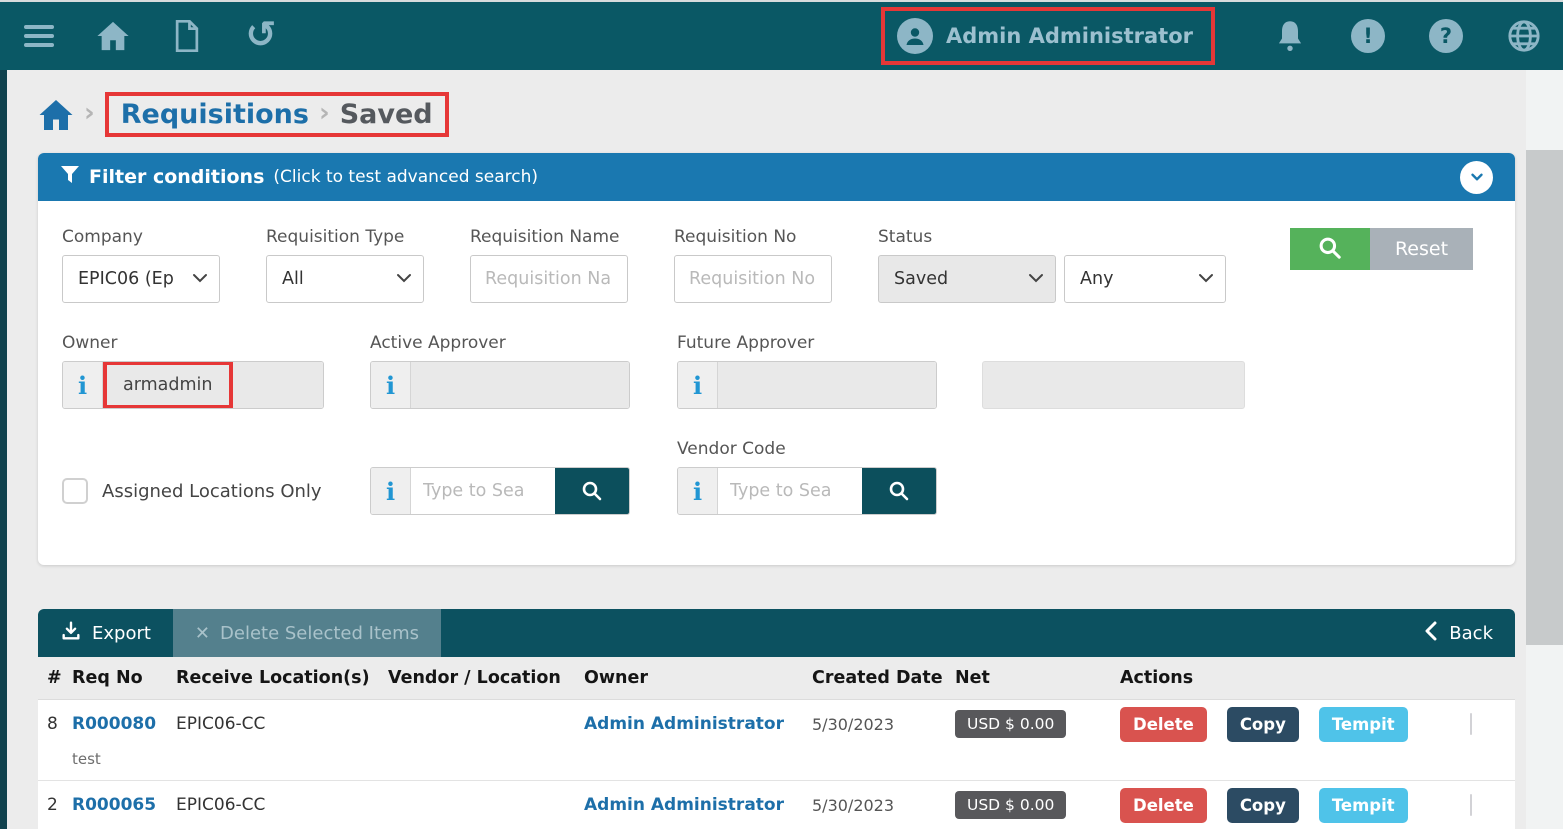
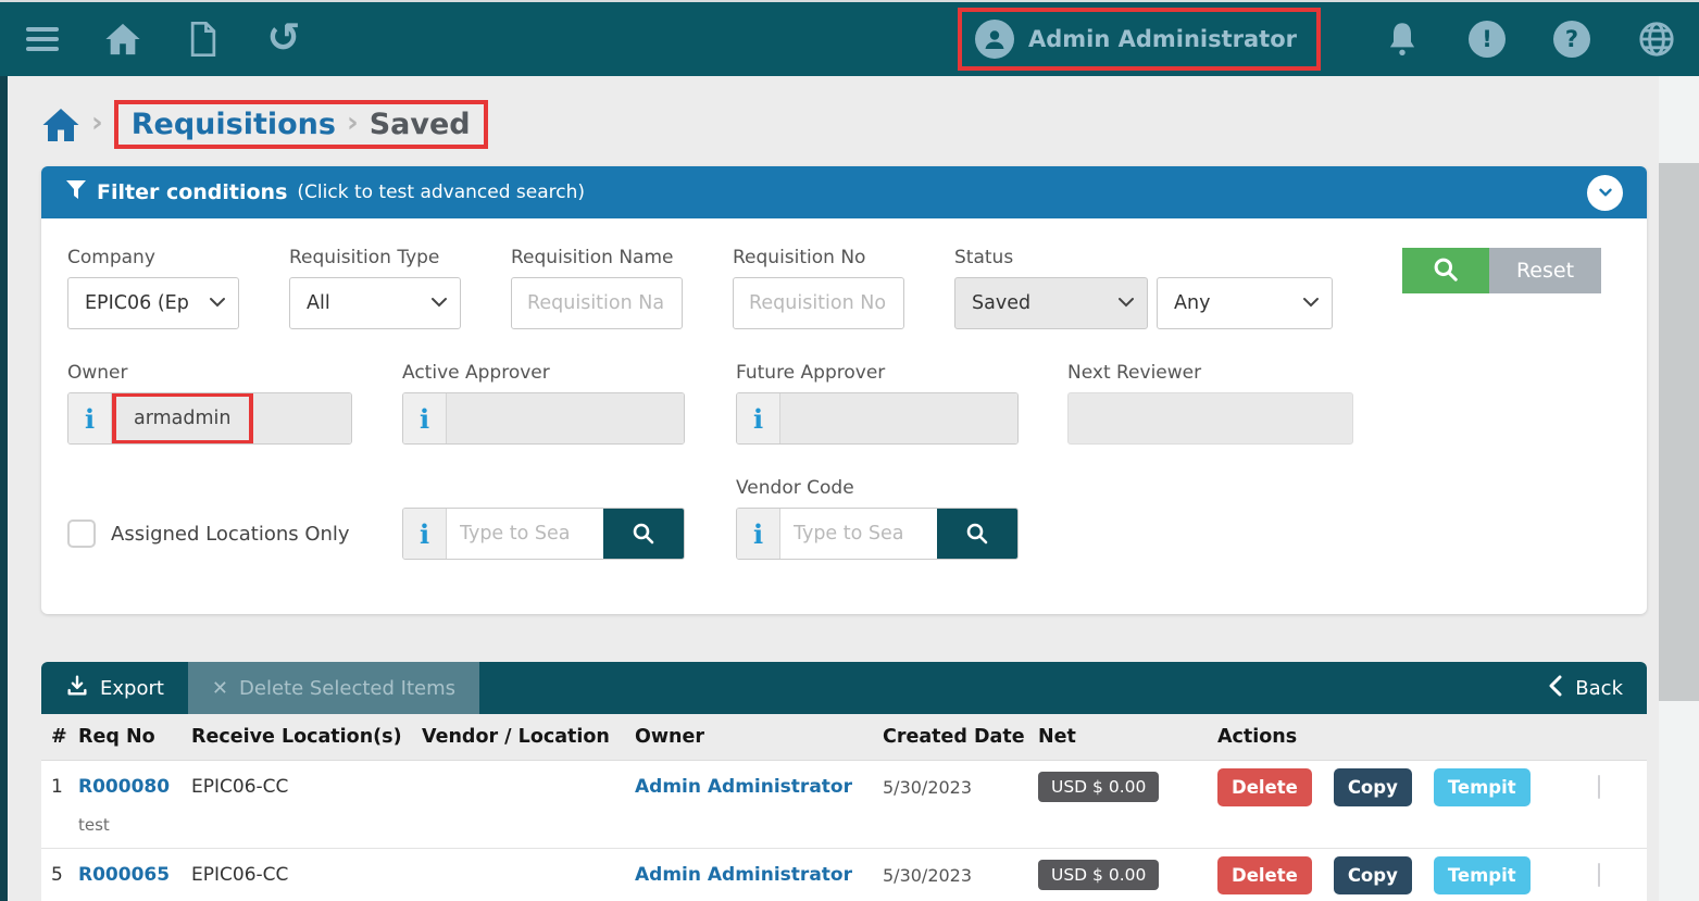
  ↺
  Admin Administrator
  !
  ?
  ›
  Requisitions
  ›
  Saved
  Filter conditions
  (Click to test advanced search)
  Reset
  Company
  EPIC06 (Ep
  Requisition Type
  All
  Requisition Name
  Requisition Na
  Requisition No
  Requisition No
  Status
  Saved
  Any
  Owner
  i
  armadmin
  Active Approver
  i
  Future Approver
  i
+ Next Reviewer
  Assigned Locations Only
  i
  Type to Sea
  Vendor Code
  i
  Type to Sea
  Export
  ✕
  Delete Selected Items
  Back
  #
  Req No
  Receive Location(s)
  Vendor / Location
  Owner
  Created Date
  Net
  Actions
- 8
+ 1
  R000080
  EPIC06-CC
  Admin Administrator
  5/30/2023
  USD $ 0.00
  Delete
  Copy
  Tempit
  test
- 2
+ 5
  R000065
  EPIC06-CC
  Admin Administrator
  5/30/2023
  USD $ 0.00
  Delete
  Copy
  Tempit
